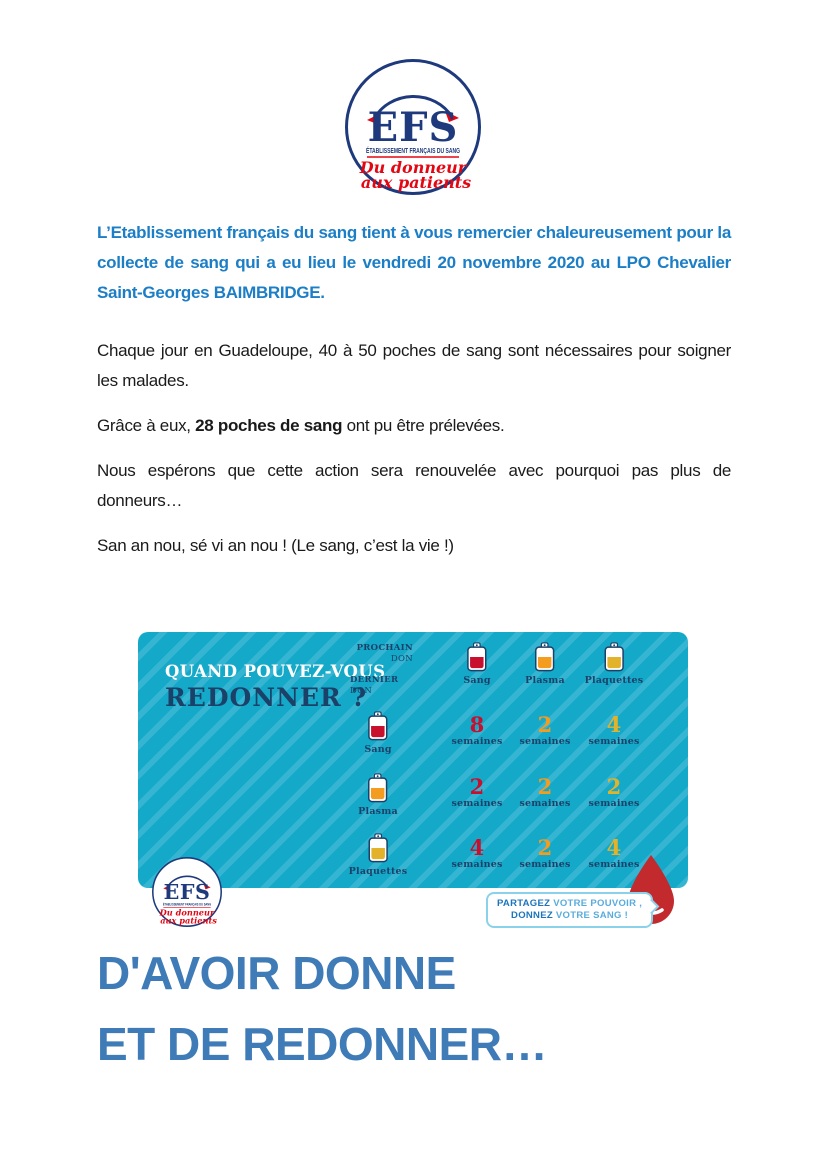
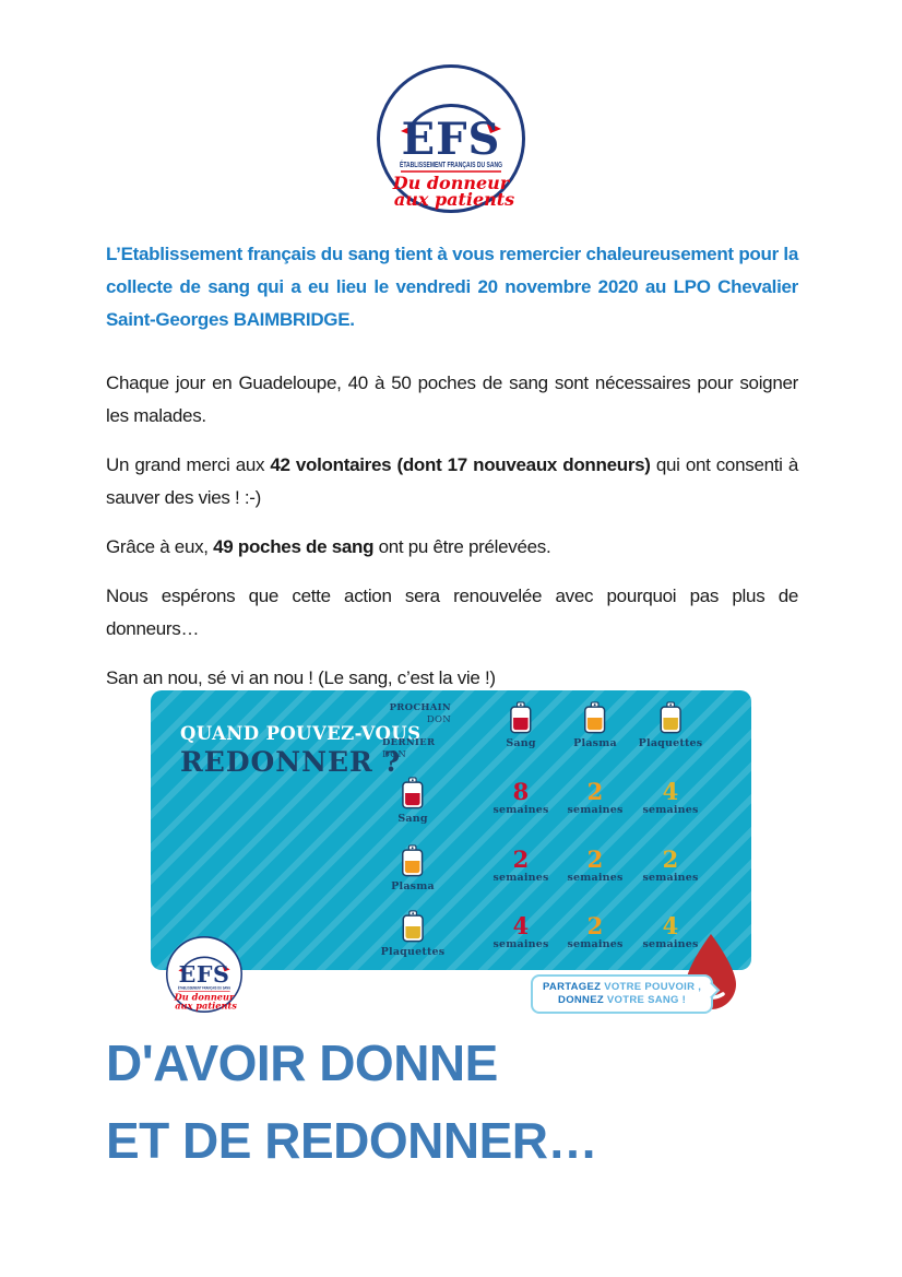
  L’Etablissement français du sang tient à vous remercier chaleureusement pour la collecte de sang qui a eu lieu le vendredi 20 novembre 2020 au LPO Chevalier Saint-Georges BAIMBRIDGE.
  Chaque jour en Guadeloupe, 40 à 50 poches de sang sont nécessaires pour soigner les malades.
+ Un grand merci aux 42 volontaires (dont 17 nouveaux donneurs) qui ont consenti à sauver des vies ! :-)
- Grâce à eux, 28 poches de sang ont pu être prélevées.
+ Grâce à eux, 49 poches de sang ont pu être prélevées.
  Nous espérons que cette action sera renouvelée avec pourquoi pas plus de donneurs…
  San an nou, sé vi an nou ! (Le sang, c’est la vie !)
  QUAND POUVEZ-VOUS
  REDONNER ?
  PROCHAIN
  DON
  DERNIER
  DON
  Sang
  Plasma
  Plaquettes
  Sang
  Plasma
  Plaquettes
  8
  semaines
  2
  semaines
  4
  semaines
  2
  semaines
  2
  semaines
  2
  semaines
  4
  semaines
  2
  semaines
  4
  semaines
  PARTAGEZ VOTRE POUVOIR ,
  DONNEZ VOTRE SANG !
  D'AVOIR DONNE
  ET DE REDONNER…
